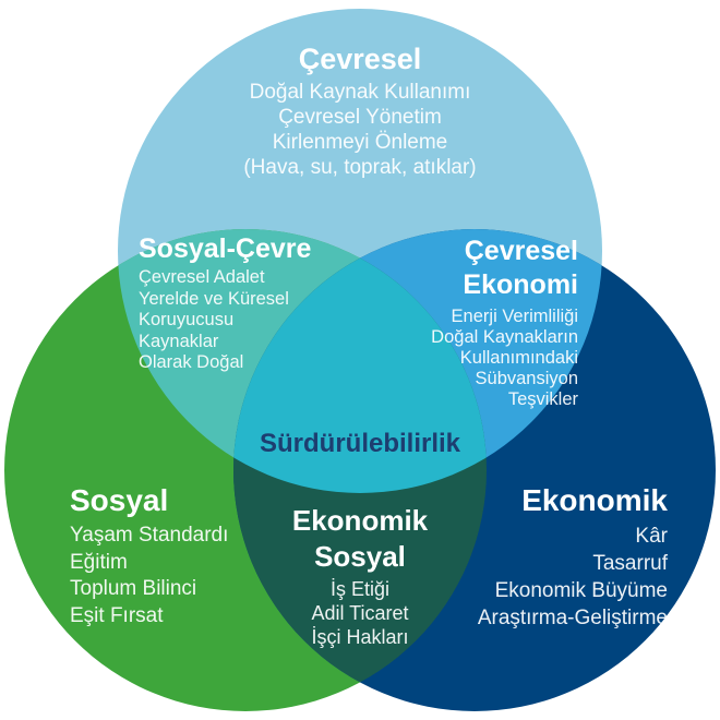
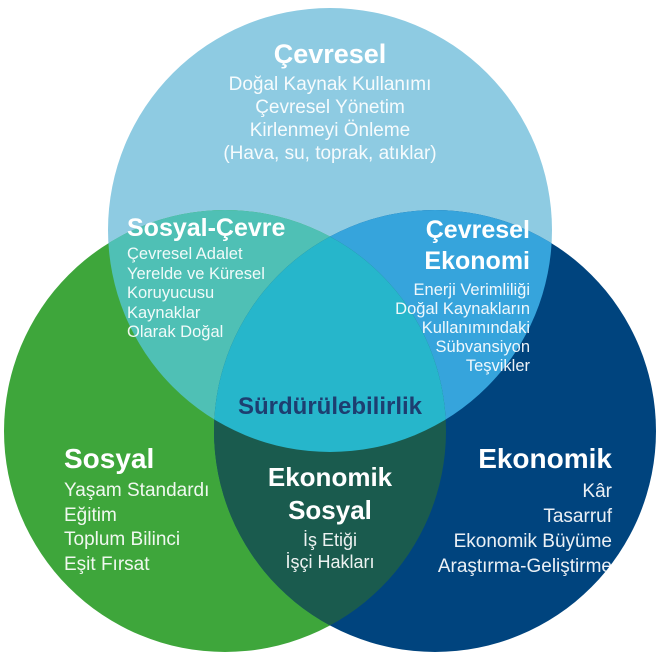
  Çevresel
  Doğal Kaynak Kullanımı
  Çevresel Yönetim
  Kirlenmeyi Önleme
  (Hava, su, toprak, atıklar)
  Sosyal-Çevre
  Çevresel Adalet
  Yerelde ve Küresel
  Koruyucusu
  Kaynaklar
  Olarak Doğal
  Çevresel
  Ekonomi
  Enerji Verimliliği
  Doğal Kaynakların
  Kullanımındaki
  Sübvansiyon
  Teşvikler
  Sürdürülebilirlik
  Sosyal
  Yaşam Standardı
  Eğitim
  Toplum Bilinci
  Eşit Fırsat
  Ekonomik
  Sosyal
  İş Etiği
- Adil Ticaret
  İşçi Hakları
  Ekonomik
  Kâr
  Tasarruf
  Ekonomik Büyüme
  Araştırma-Geliştirme
